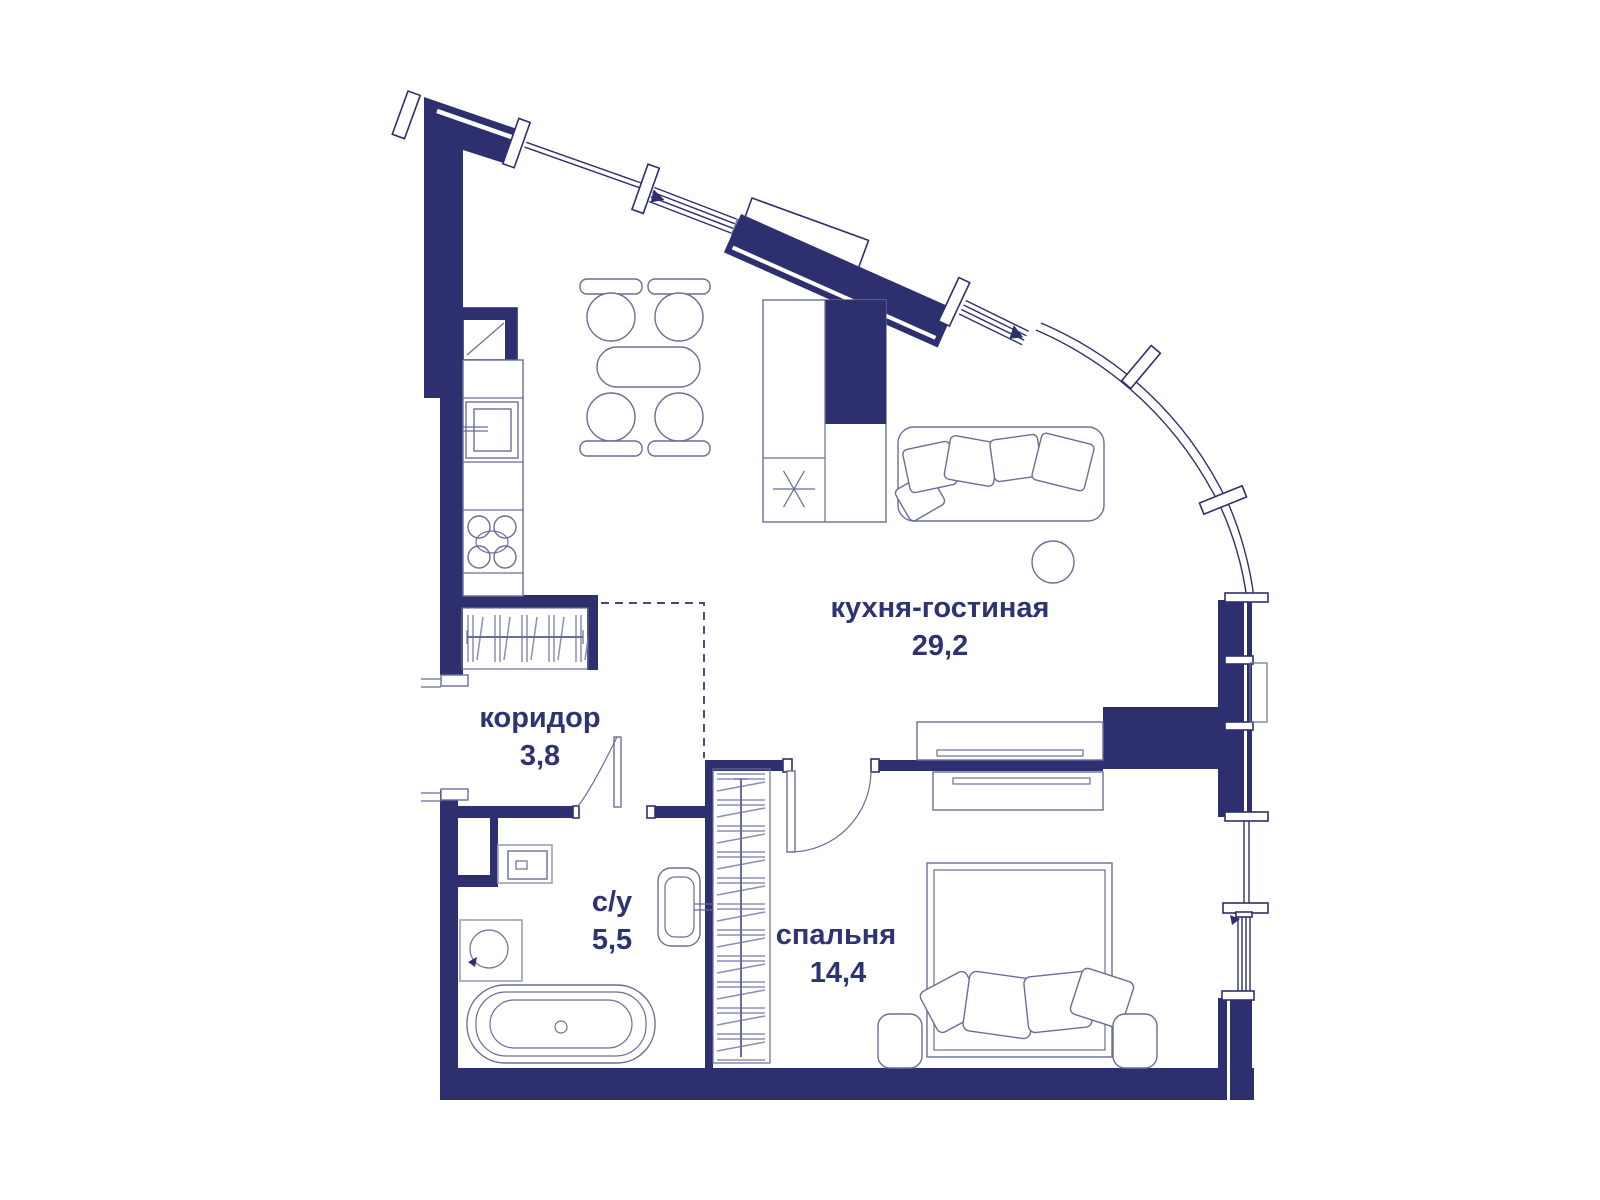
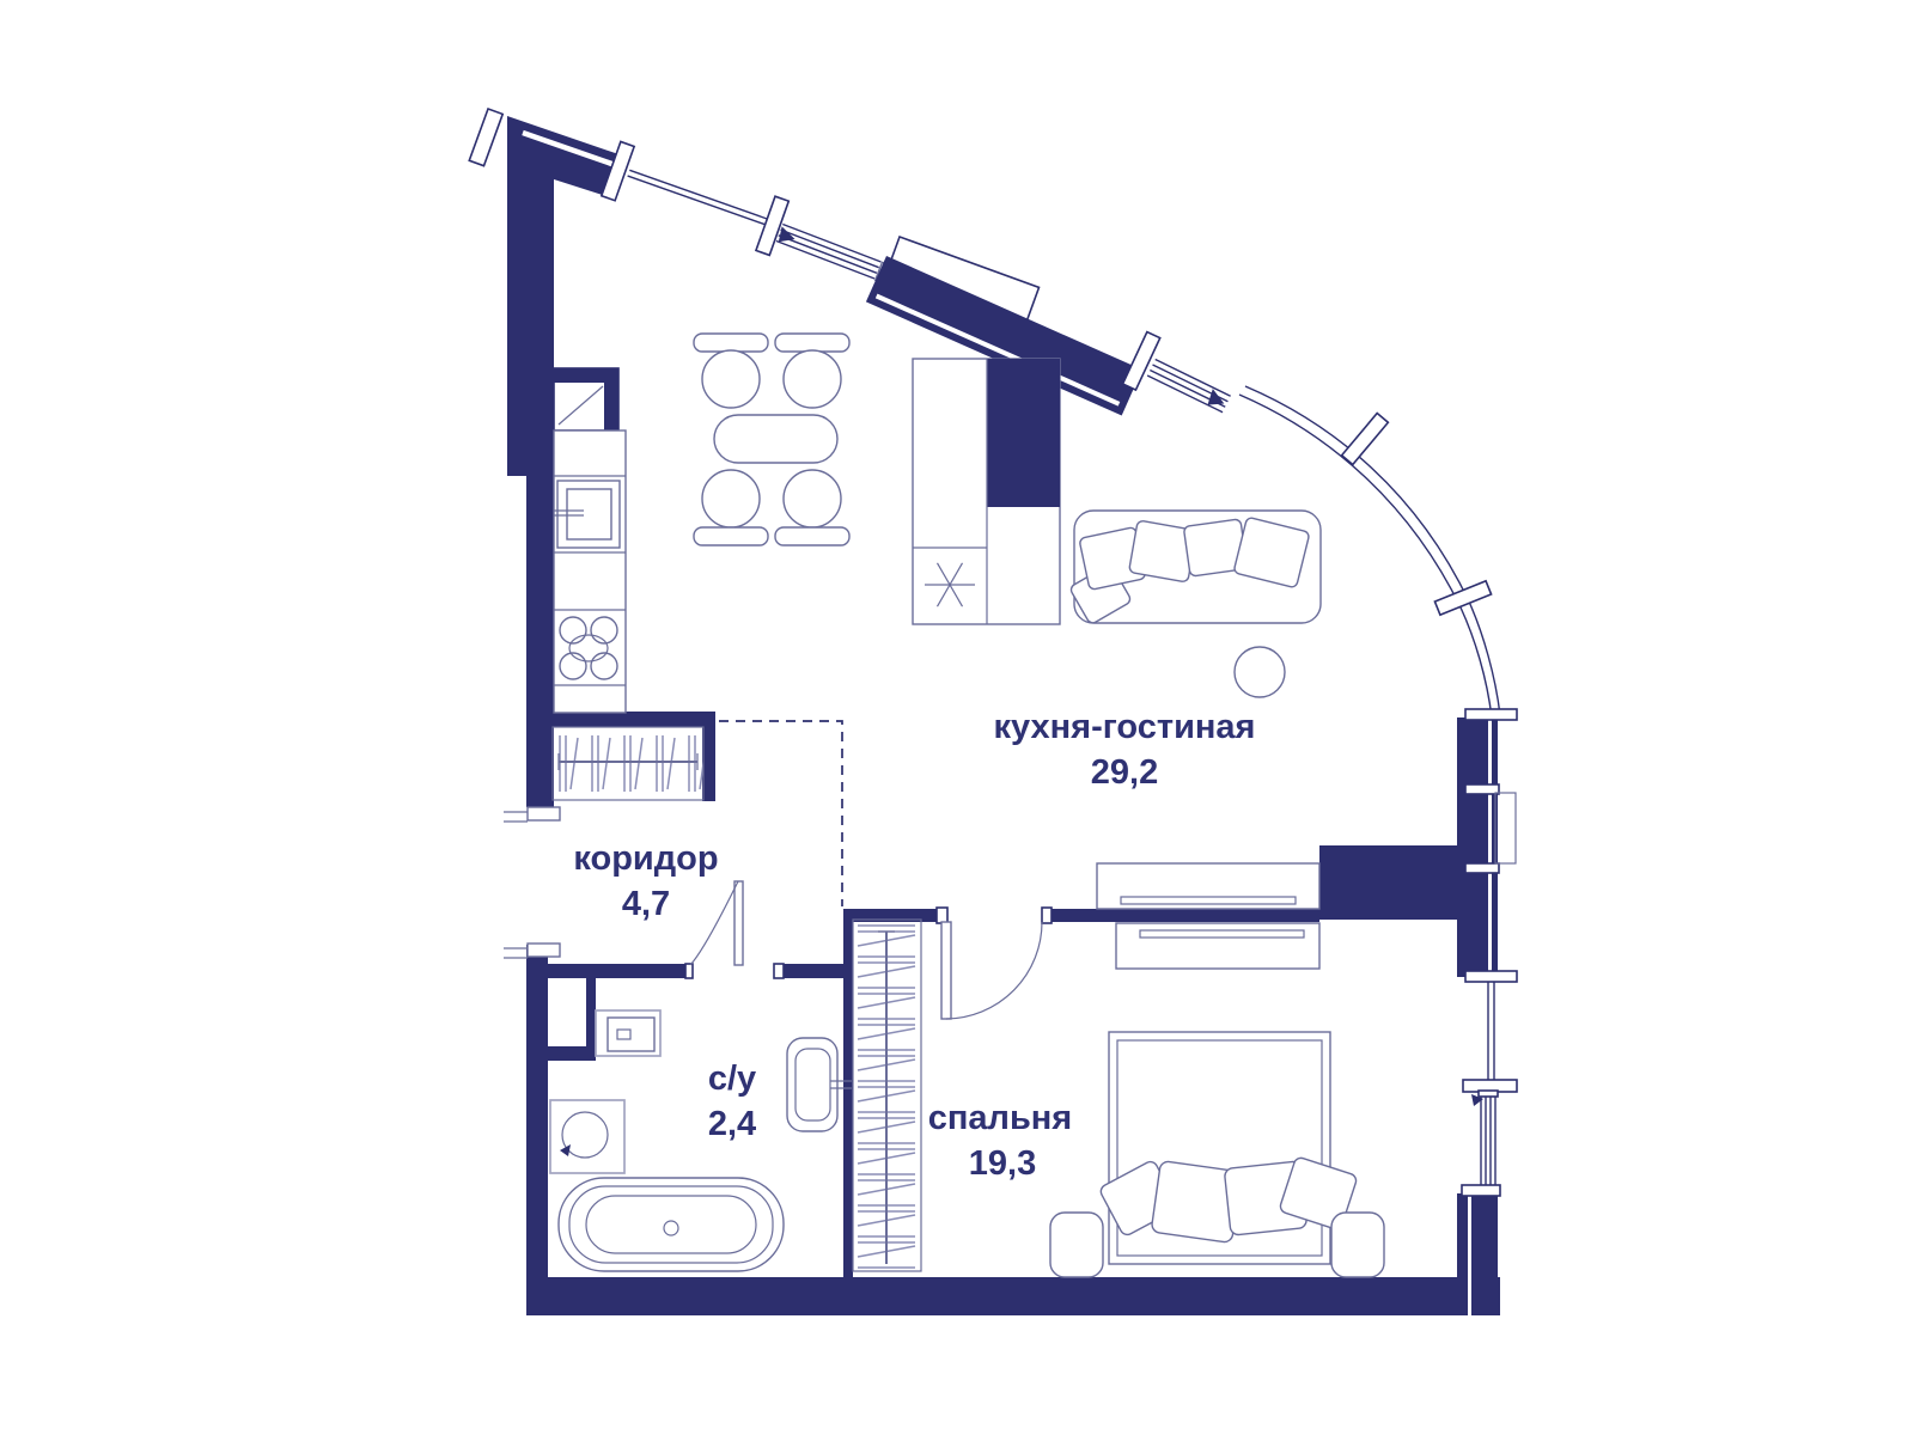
  кухня-гостиная
  29,2
  коридор
- 3,8
+ 4,7
  с/у
- 5,5
+ 2,4
  спальня
- 14,4
+ 19,3
